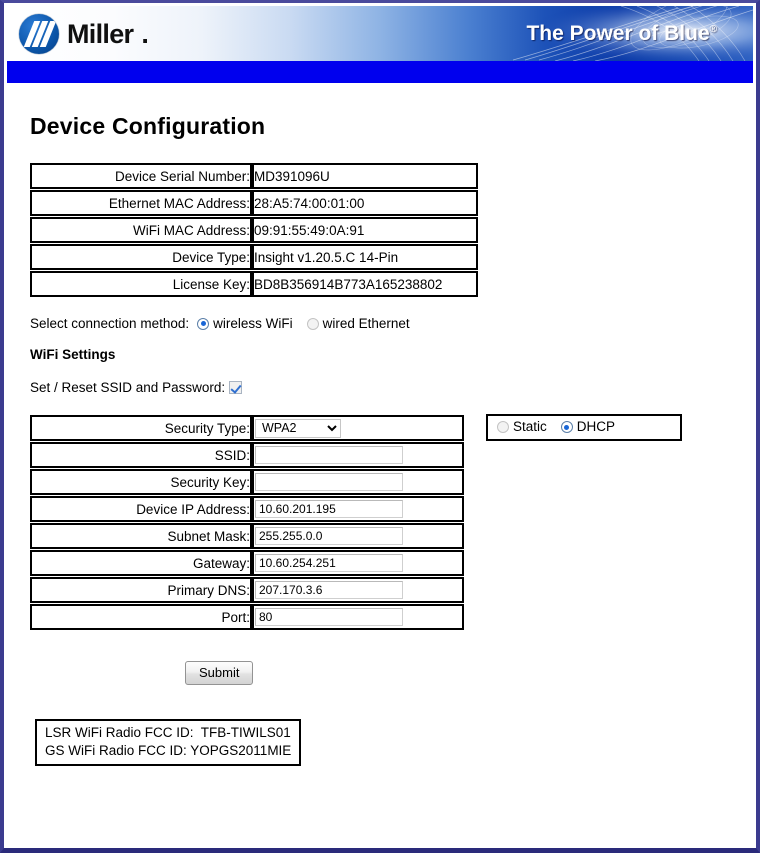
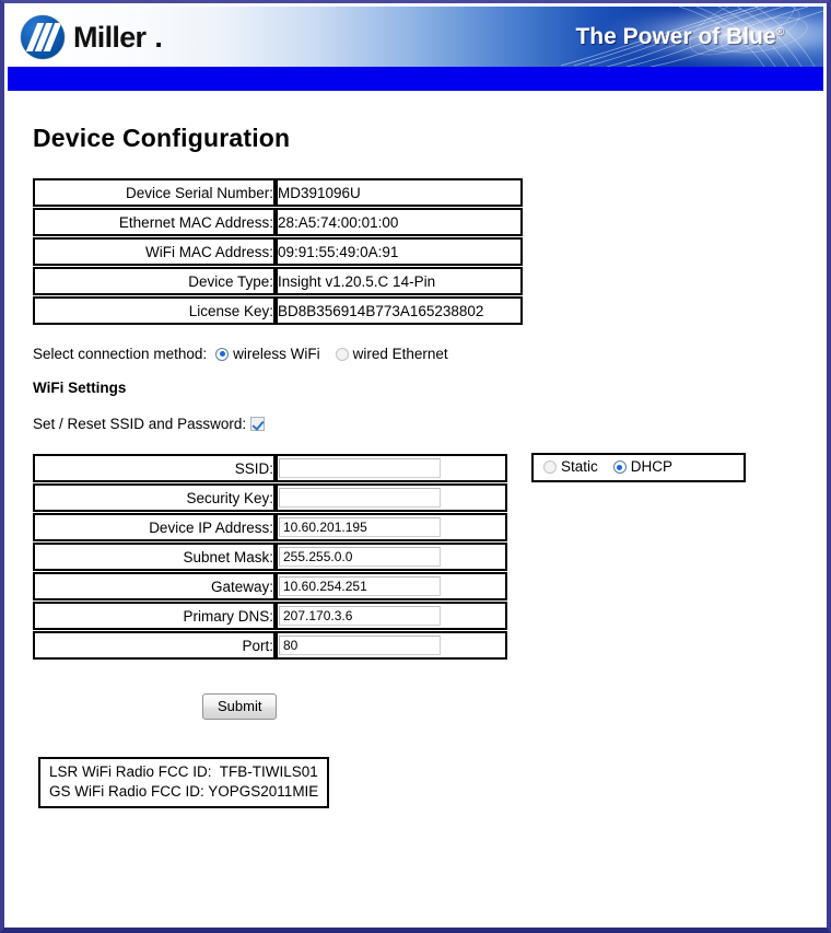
  Miller
  .
  The Power of Blue®
  Device Configuration
  Device Serial Number:	MD391096U
  Ethernet MAC Address:	28:A5:74:00:01:00
  WiFi MAC Address:	09:91:55:49:0A:91
  Device Type:	Insight v1.20.5.C 14-Pin
  License Key:	BD8B356914B773A165238802
  Select connection method:
  wireless WiFi
  wired Ethernet
  WiFi Settings
  Set / Reset SSID and Password:
- Security Type:	WPA2
  SSID:
  Security Key:
  Device IP Address:	10.60.201.195
  Subnet Mask:	255.255.0.0
  Gateway:	10.60.254.251
  Primary DNS:	207.170.3.6
  Port:	80
  Static DHCP
  Submit
  LSR WiFi Radio FCC ID: TFB-TIWILS01
  GS WiFi Radio FCC ID: YOPGS2011MIE
